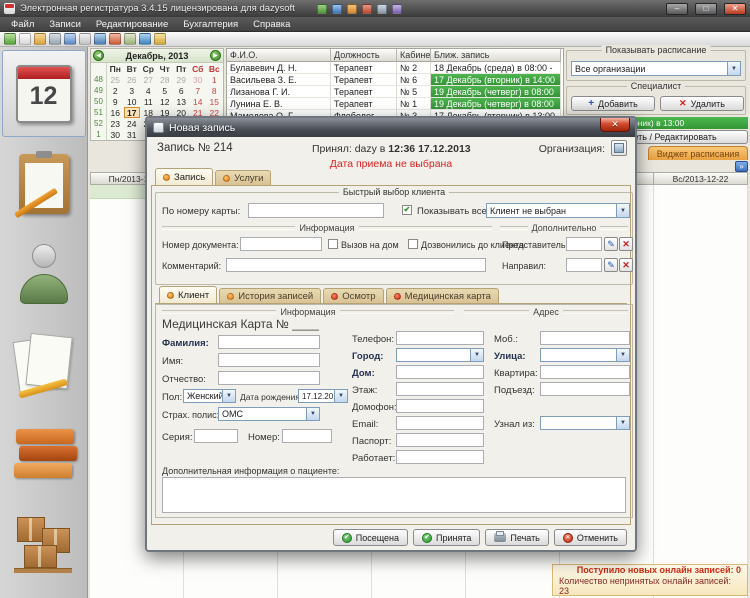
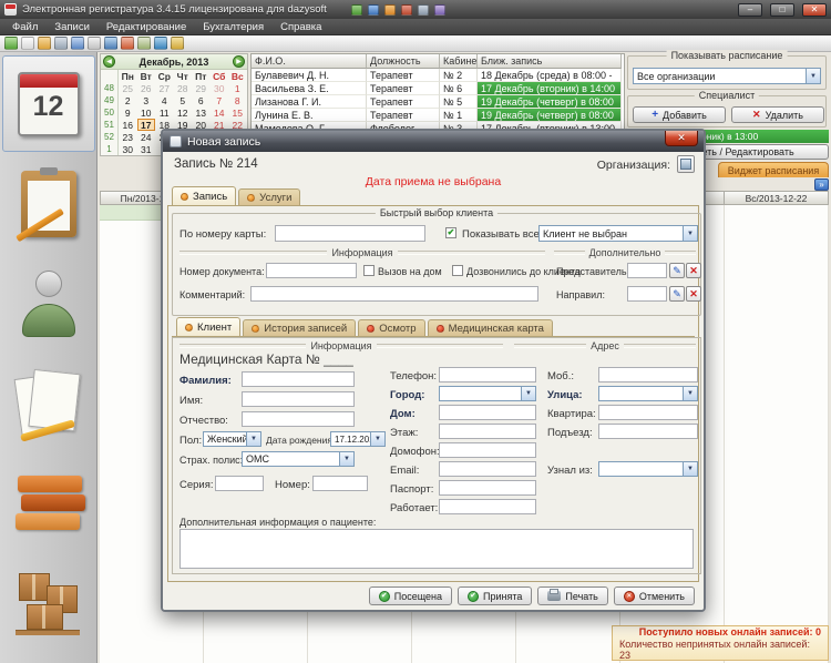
  Электронная регистратура 3.4.15 лицензирована для dazysoft
  –
  □
  ✕
  Файл
  Записи
  Редактирование
  Бухгалтерия
  Справка
  12
  Декабрь, 2013
  Пн
  Вт
  Ср
  Чт
  Пт
  Сб
  Вс
  48
  25
  26
  27
  28
  29
  30
  1
  49
  2
  3
  4
  5
  6
  7
  8
  50
  9
  10
  11
  12
  13
  14
  15
  51
  16
  17
  18
  19
  20
  21
  22
  52
  23
  24
  1
  30
  31
  Ф.И.О.
  Должность
  Кабине
  Ближ. запись
  Булавевич Д. Н.
  Терапевт
  № 2
  18 Декабрь (среда) в 08:00 -
  Васильева З. Е.
  Терапевт
  № 6
  17 Декабрь (вторник) в 14:00
  Лизанова Г. И.
  Терапевт
  № 5
  19 Декабрь (четверг) в 08:00
  Лунина Е. В.
  Терапевт
  № 1
  19 Декабрь (четверг) в 08:00
  Показывать расписание
  Все организации
  Специалист
  +
  Добавить
  ✕
  Удалить
  Виджет расписания
  »
  Вс/2013-12-22
  Поступило новых онлайн записей: 0
  Количество непринятых онлайн записей: 23
  Новая запись
  ✕
  Запись № 214
- Принял: dazy в 12:36 17.12.2013
  Организация:
  Дата приема не выбрана
  Запись
  Услуги
  Быстрый выбор клиента
  По номеру карты:
  ✔
  Показывать все
  Клиент не выбран
  Информация
  Дополнительно
  Номер документа:
  Вызов на дом
  Дозвонились до клиента
  Представитель
  ✎
  ✕
  Комментарий:
  Направил:
  ✎
  ✕
  Клиент
  История записей
  Осмотр
  Медицинская карта
  Информация
  Адрес
  Медицинская Карта № ____
  Фамилия:
  Имя:
  Отчество:
  Пол:
  Женски
  Дата рождени
  17.12.20
  Страх. полис
  ОМС
  Серия:
  Номер:
  Телефон:
  Город:
  Дом:
  Этаж:
  Домофон
  Email:
  Паспорт:
  Работает:
  Моб.:
  Улица:
  Квартира:
  Подъезд:
  Узнал из:
  Дополнительная информация о пациенте:
  Посещена
  Принята
  Печать
  Отменить
